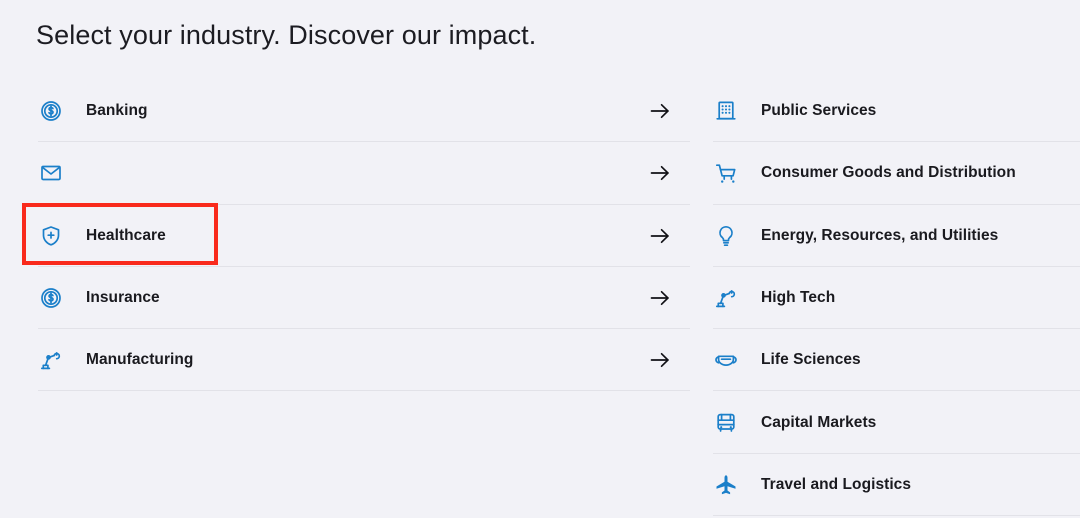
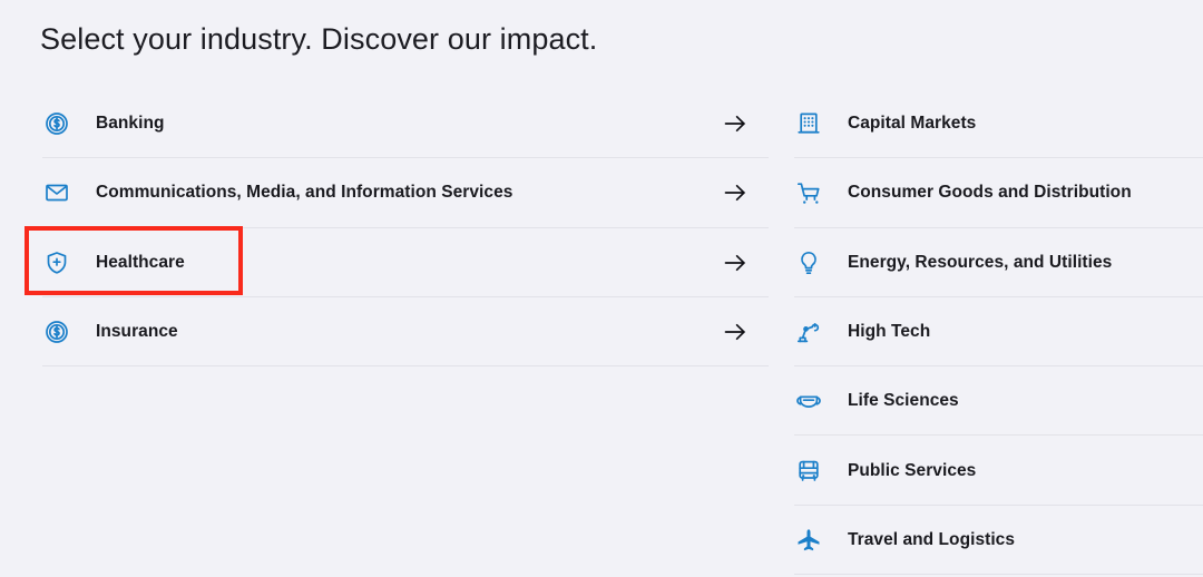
  Select your industry. Discover our impact.
  Banking
+ Communications, Media, and Information Services
  Healthcare
  Insurance
- Manufacturing
- Public Services
+ Capital Markets
  Consumer Goods and Distribution
  Energy, Resources, and Utilities
  High Tech
  Life Sciences
- Capital Markets
+ Public Services
  Travel and Logistics
